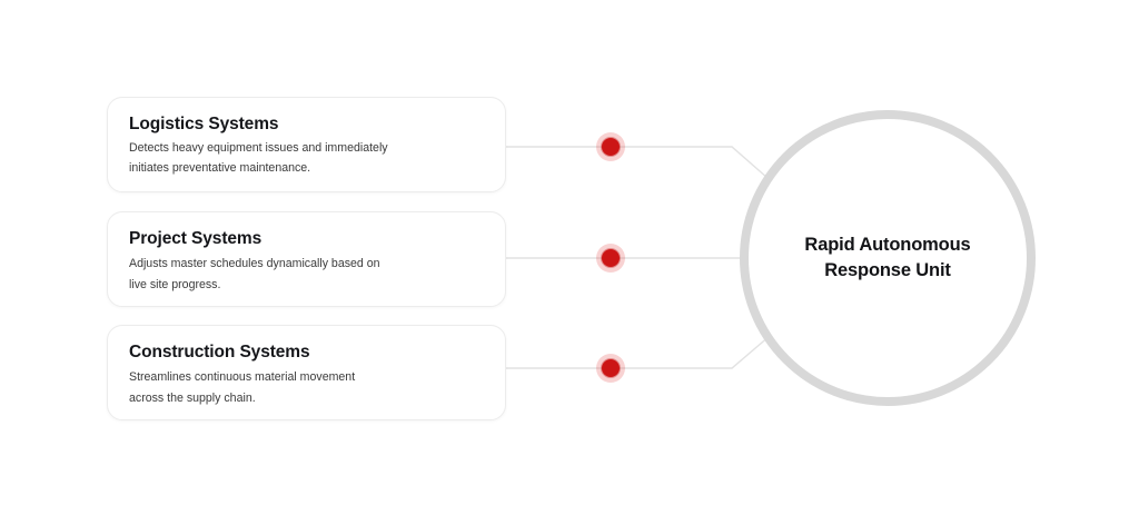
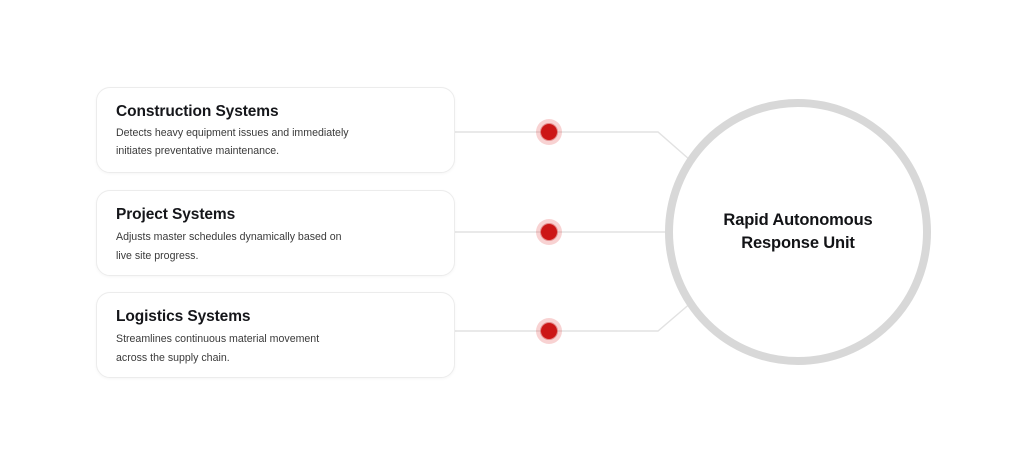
- Logistics Systems
+ Construction Systems
  Detects heavy equipment issues and immediately
  initiates preventative maintenance.
  Project Systems
  Adjusts master schedules dynamically based on
  live site progress.
- Construction Systems
+ Logistics Systems
  Streamlines continuous material movement
  across the supply chain.
  Rapid Autonomous
  Response Unit
